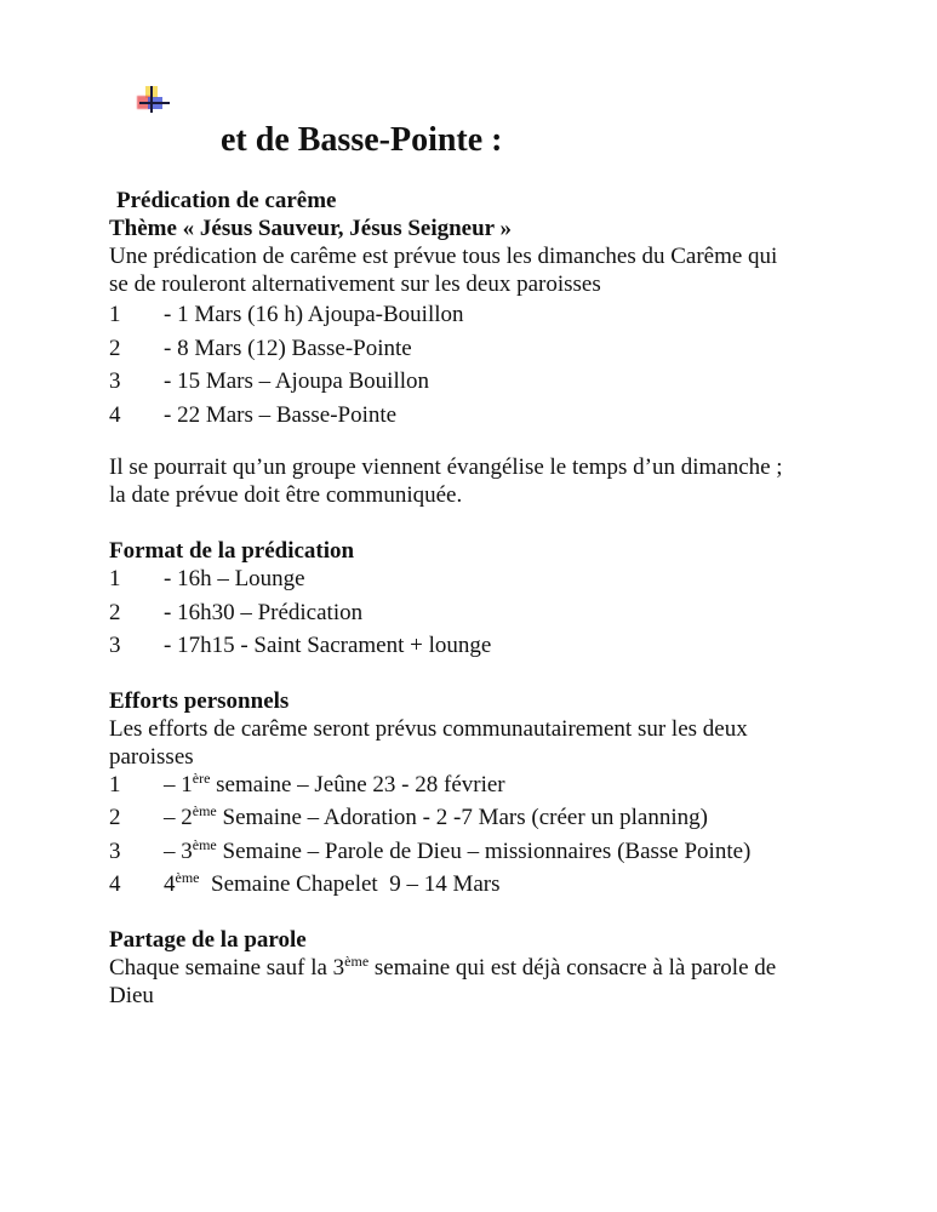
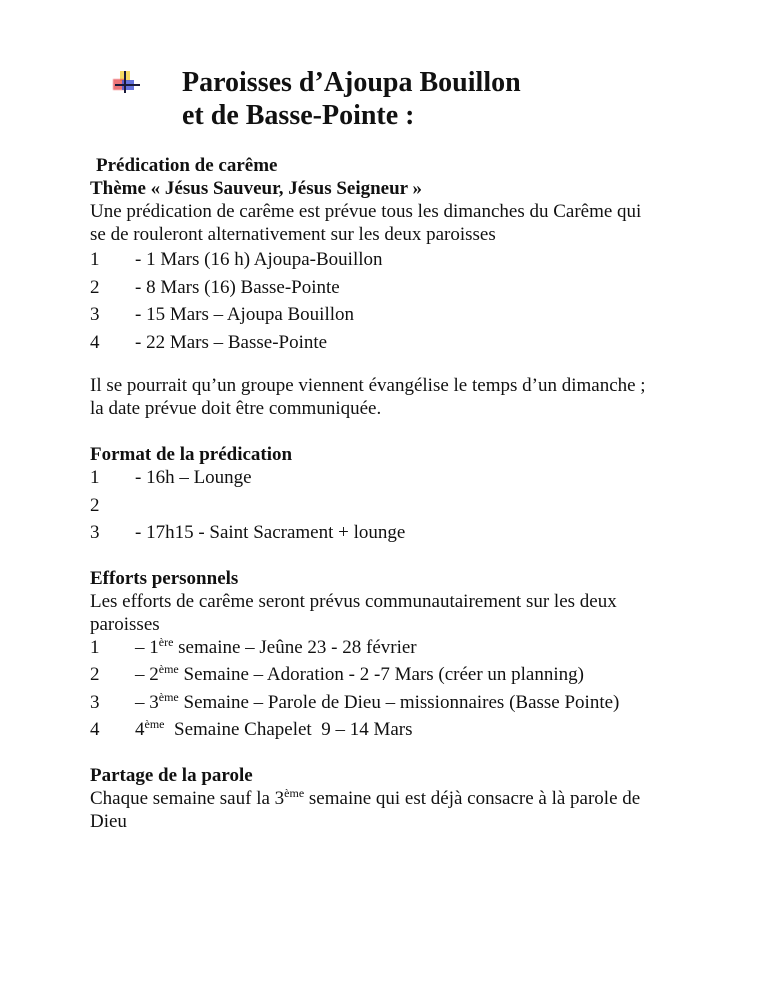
+ Paroisses d’Ajoupa Bouillon
  et de Basse-Pointe :
  Prédication de carême
  Thème « Jésus Sauveur, Jésus Seigneur »
  Une prédication de carême est prévue tous les dimanches du Carême qui
  se de rouleront alternativement sur les deux paroisses
  1
  - 1 Mars (16 h) Ajoupa-Bouillon
  2
- - 8 Mars (12) Basse-Pointe
+ - 8 Mars (16) Basse-Pointe
  3
  - 15 Mars – Ajoupa Bouillon
  4
  - 22 Mars – Basse-Pointe
  Il se pourrait qu’un groupe viennent évangélise le temps d’un dimanche ;
  la date prévue doit être communiquée.
  Format de la prédication
  1
  - 16h – Lounge
  2
- - 16h30 – Prédication
  3
  - 17h15 - Saint Sacrament + lounge
  Efforts personnels
  Les efforts de carême seront prévus communautairement sur les deux
  paroisses
  1
  – 1ère semaine – Jeûne 23 - 28 février
  2
  – 2ème Semaine – Adoration - 2 -7 Mars (créer un planning)
  3
  – 3ème Semaine – Parole de Dieu – missionnaires (Basse Pointe)
  4
  4ème Semaine Chapelet 9 – 14 Mars
  Partage de la parole
  Chaque semaine sauf la 3ème semaine qui est déjà consacre à là parole de
  Dieu
